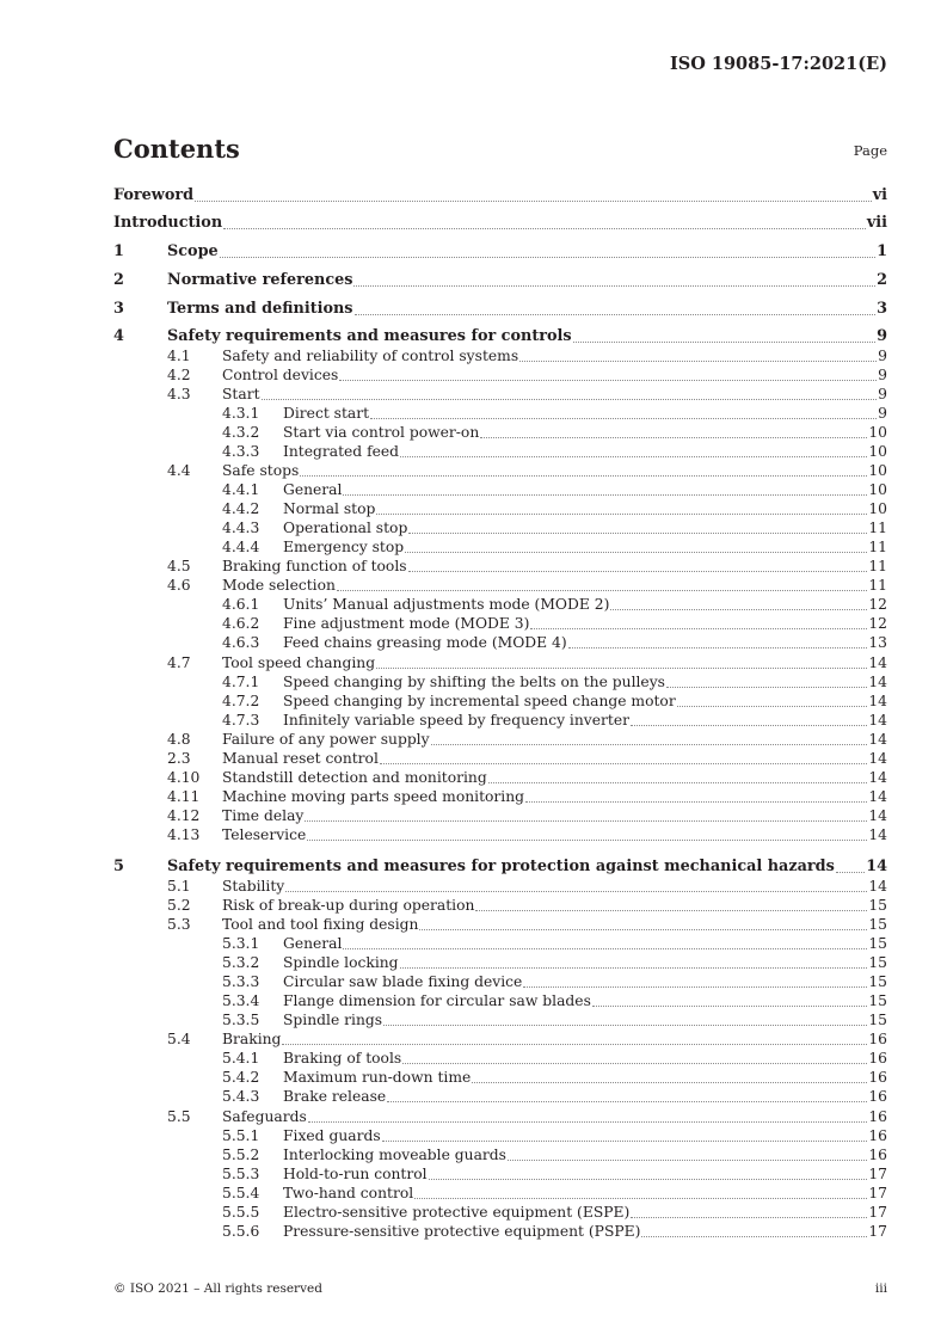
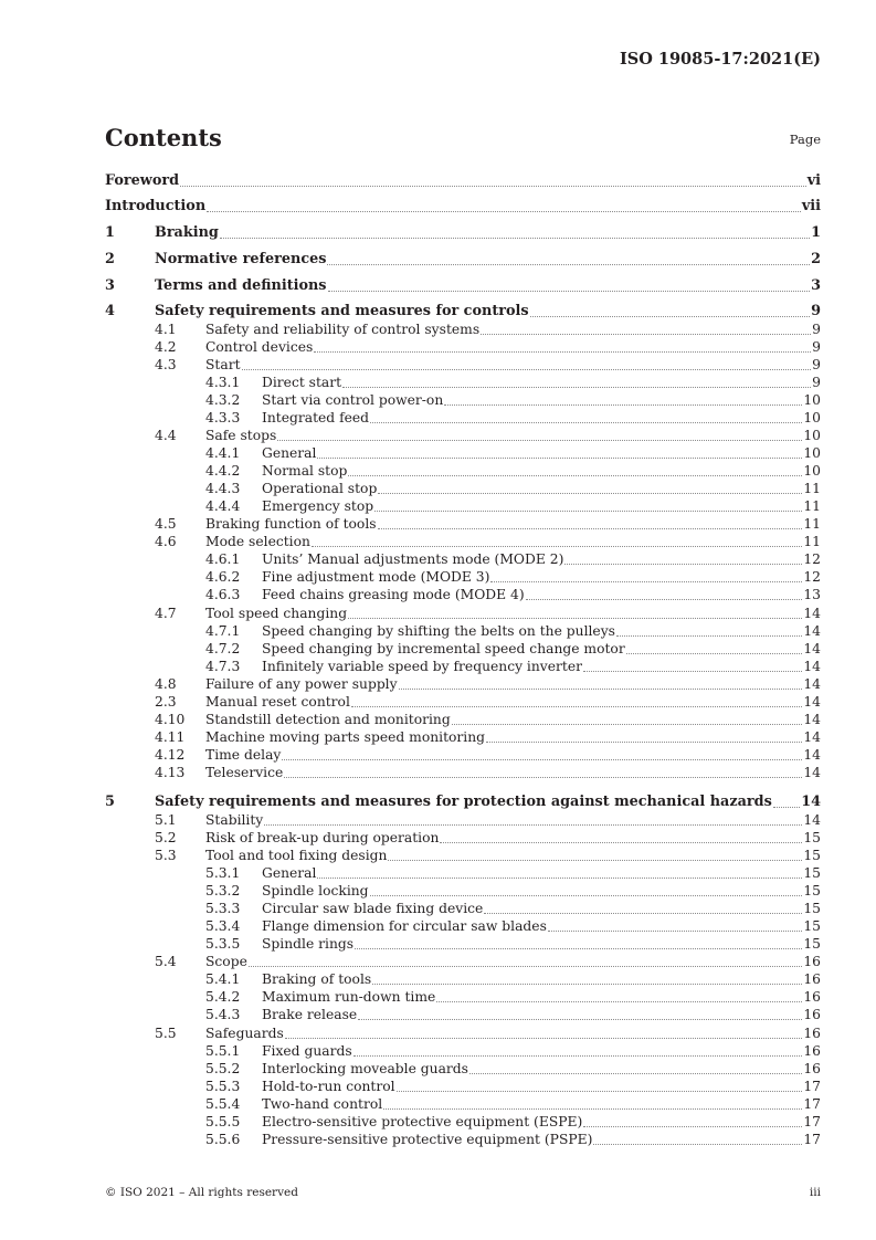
  ISO 19085-17:2021(E)
  Contents
  Page
  Foreword
  vi
  Introduction
  vii
  1
- Scope
+ Braking
  1
  2
  Normative references
  2
  3
  Terms and definitions
  3
  4
  Safety requirements and measures for controls
  9
  4.1
  Safety and reliability of control systems
  9
  4.2
  Control devices
  9
  4.3
  Start
  9
  4.3.1
  Direct start
  9
  4.3.2
  Start via control power-on
  10
  4.3.3
  Integrated feed
  10
  4.4
  Safe stops
  10
  4.4.1
  General
  10
  4.4.2
  Normal stop
  10
  4.4.3
  Operational stop
  11
  4.4.4
  Emergency stop
  11
  4.5
  Braking function of tools
  11
  4.6
  Mode selection
  11
  4.6.1
  Units’ Manual adjustments mode (MODE 2)
  12
  4.6.2
  Fine adjustment mode (MODE 3)
  12
  4.6.3
  Feed chains greasing mode (MODE 4)
  13
  4.7
  Tool speed changing
  14
  4.7.1
  Speed changing by shifting the belts on the pulleys
  14
  4.7.2
  Speed changing by incremental speed change motor
  14
  4.7.3
  Infinitely variable speed by frequency inverter
  14
  4.8
  Failure of any power supply
  14
  2.3
  Manual reset control
  14
  4.10
  Standstill detection and monitoring
  14
  4.11
  Machine moving parts speed monitoring
  14
  4.12
  Time delay
  14
  4.13
  Teleservice
  14
  5
  Safety requirements and measures for protection against mechanical hazards
  14
  5.1
  Stability
  14
  5.2
  Risk of break-up during operation
  15
  5.3
  Tool and tool fixing design
  15
  5.3.1
  General
  15
  5.3.2
  Spindle locking
  15
  5.3.3
  Circular saw blade fixing device
  15
  5.3.4
  Flange dimension for circular saw blades
  15
  5.3.5
  Spindle rings
  15
  5.4
- Braking
+ Scope
  16
  5.4.1
  Braking of tools
  16
  5.4.2
  Maximum run-down time
  16
  5.4.3
  Brake release
  16
  5.5
  Safeguards
  16
  5.5.1
  Fixed guards
  16
  5.5.2
  Interlocking moveable guards
  16
  5.5.3
  Hold-to-run control
  17
  5.5.4
  Two-hand control
  17
  5.5.5
  Electro-sensitive protective equipment (ESPE)
  17
  5.5.6
  Pressure-sensitive protective equipment (PSPE)
  17
  © ISO 2021 – All rights reserved
  iii
